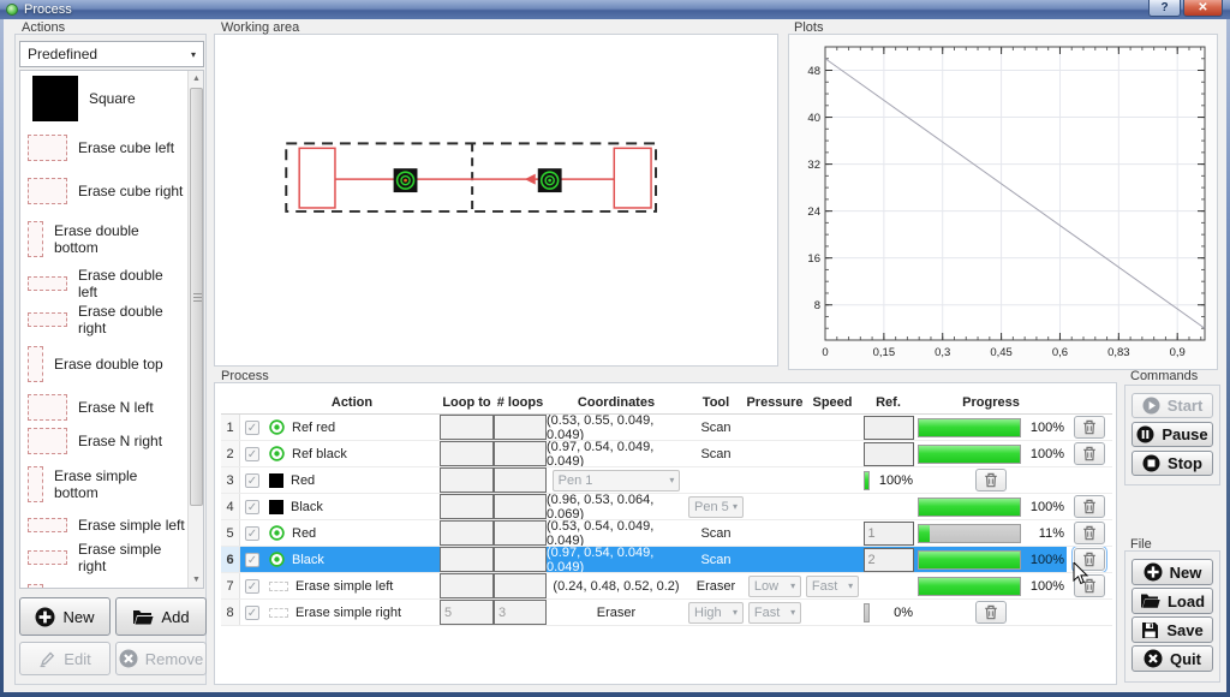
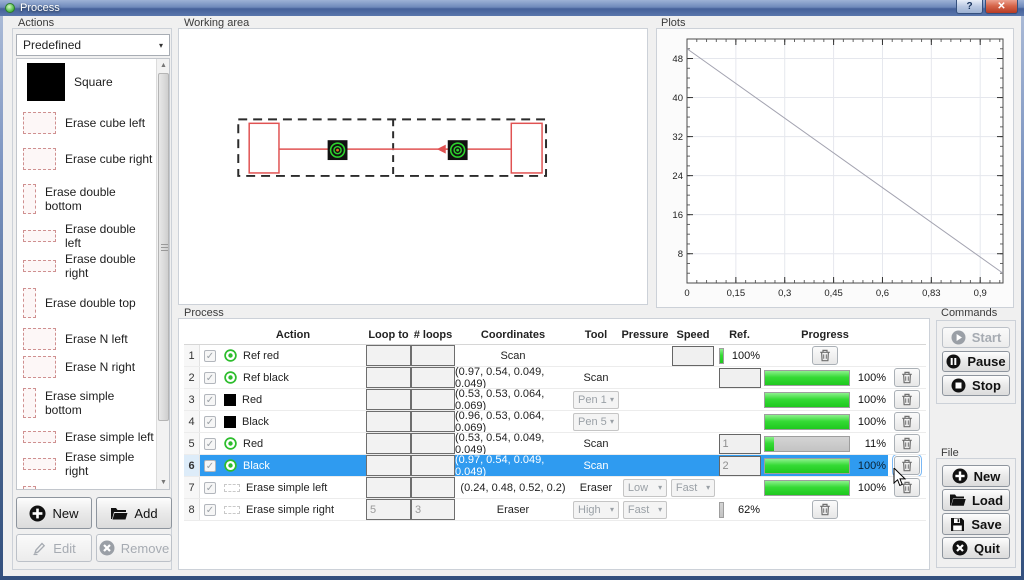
  Process
  ?
  ✕
  Actions
  Predefined
  ▾
  Square
  Erase cube left
  Erase cube right
  Erase double bottom
  Erase double left
  Erase double right
  Erase double top
  Erase N left
  Erase N right
  Erase simple bottom
  Erase simple left
  Erase simple right
  New
  Add
  Edit
  Remove
  Working area
  Plots
  0
  0,15
  0,3
  0,45
  0,6
  0,83
  0,9
  8
  16
  24
  32
  40
  48
  Process
  Action
  Loop to
  # loops
  Coordinates
  Tool
  Pressure
  Speed
  Ref.
  Progress
  1
  ✓
  Ref red
- (0.53, 0.55, 0.049, 0.049)
  Scan
  100%
  2
  ✓
  Ref black
  (0.97, 0.54, 0.049, 0.049)
  Scan
  100%
  3
  ✓
  Red
+ (0.53, 0.53, 0.064, 0.069)
  Pen 1
  ▾
  100%
  4
  ✓
  Black
  (0.96, 0.53, 0.064, 0.069)
  Pen 5
  ▾
  100%
  5
  ✓
  Red
  (0.53, 0.54, 0.049, 0.049)
  Scan
  1
  11%
  6
  ✓
  Black
  (0.97, 0.54, 0.049, 0.049)
  Scan
  2
  100%
  7
  ✓
  Erase simple left
  (0.24, 0.48, 0.52, 0.2)
  Eraser
  Low
  ▾
  Fast
  ▾
  100%
  8
  ✓
  Erase simple right
  5
  3
  Eraser
  High
  ▾
  Fast
  ▾
- 0%
+ 62%
  Commands
  Start
  Pause
  Stop
  File
  New
  Load
  Save
  Quit
